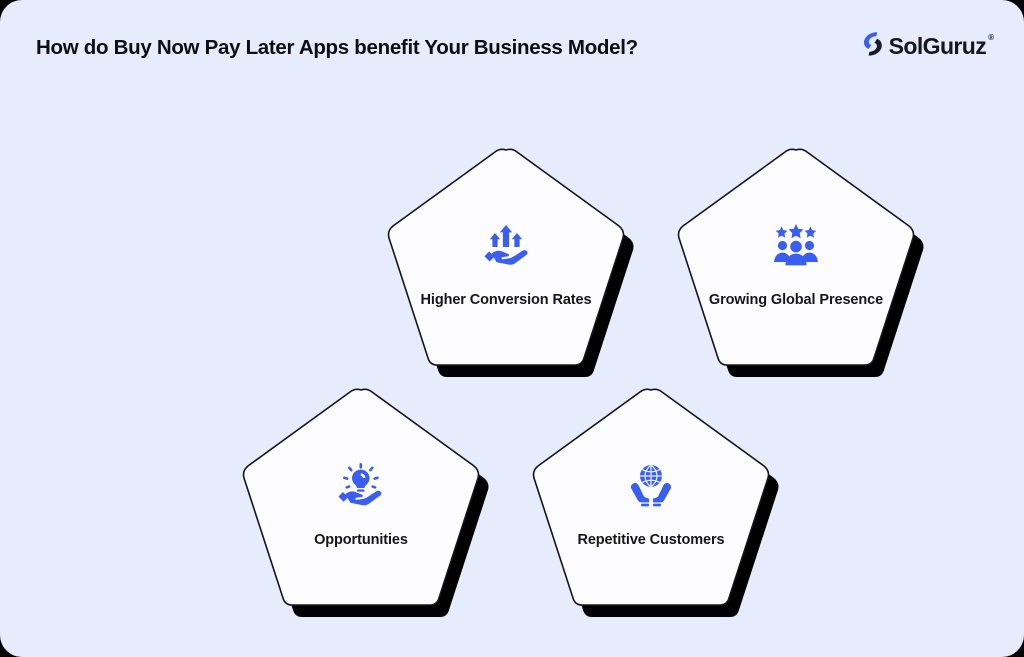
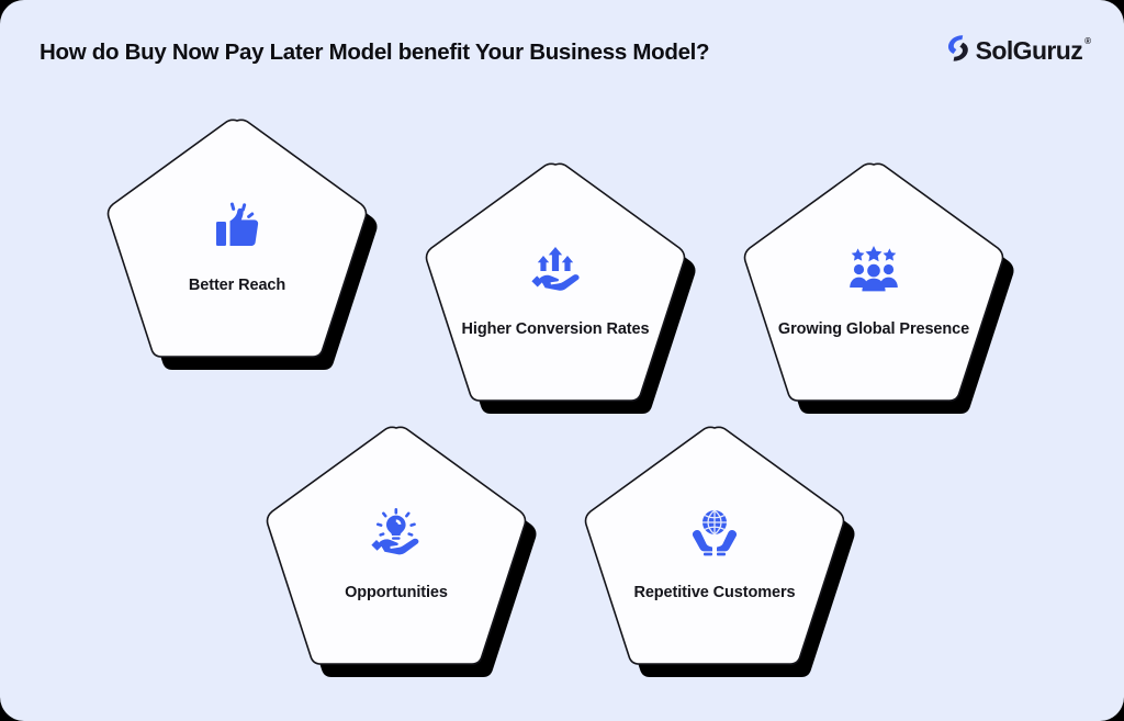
- How do Buy Now Pay Later Apps benefit Your Business Model?
+ How do Buy Now Pay Later Model benefit Your Business Model?
  SolGuruz
  ®
+ Better Reach
  Higher Conversion Rates
  Growing Global Presence
  Opportunities
  Repetitive Customers
